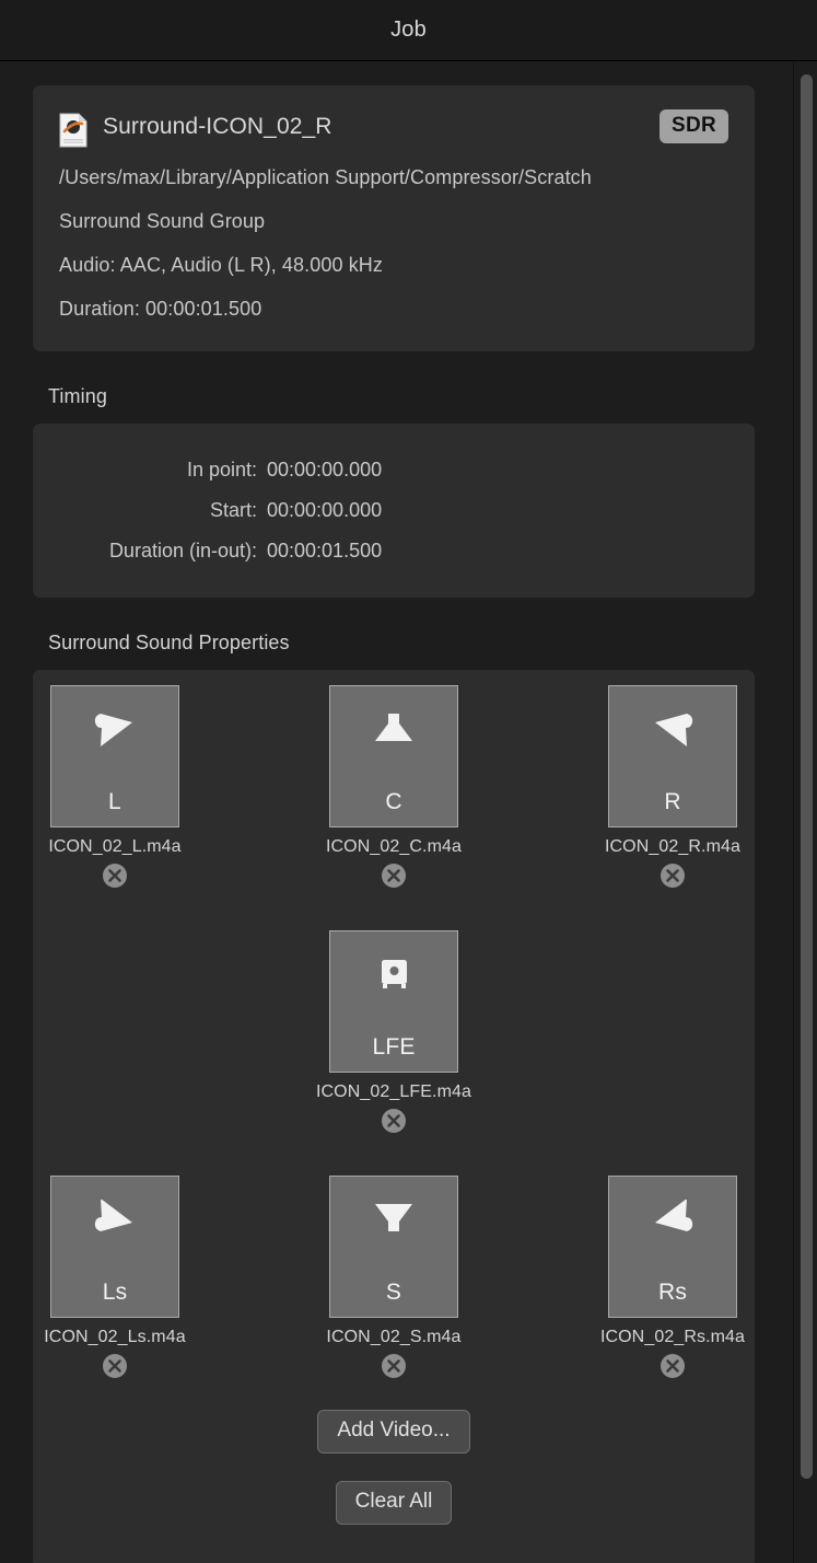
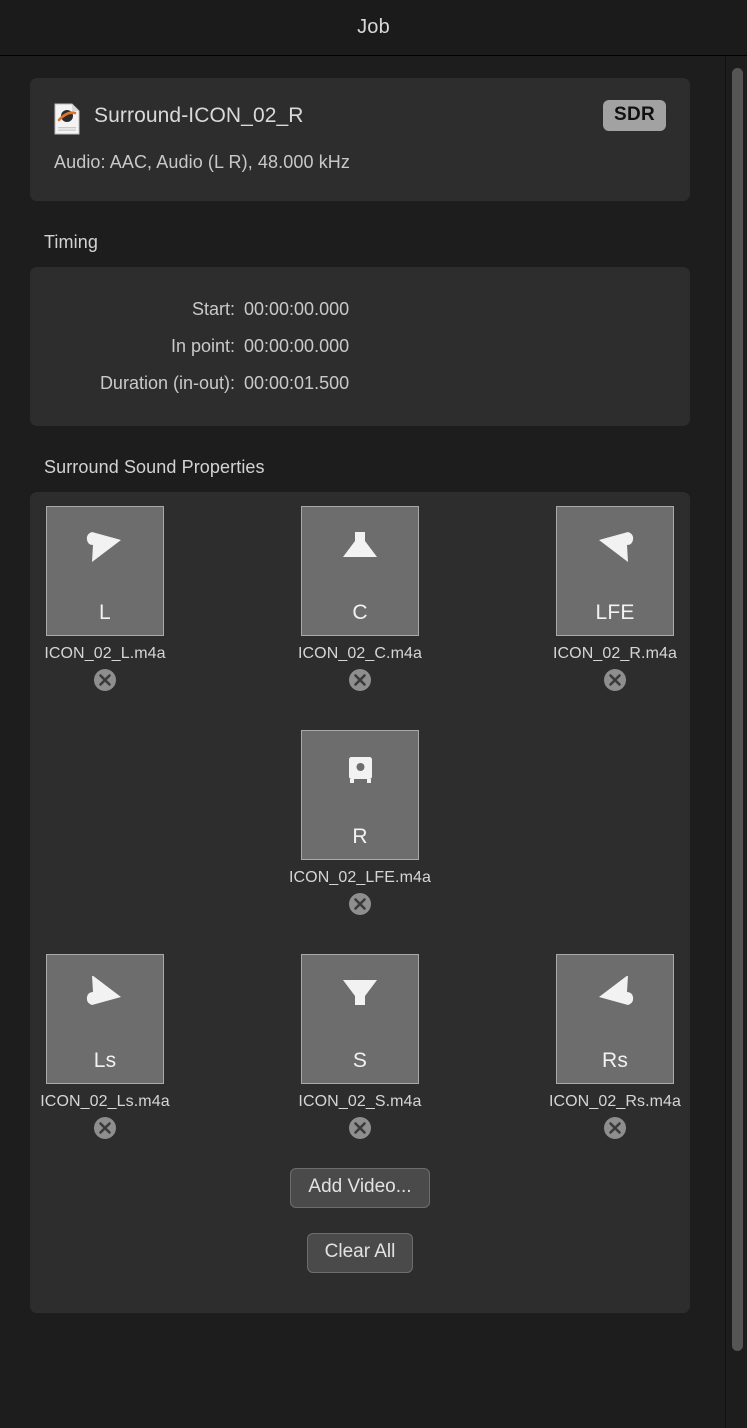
  Job
  Surround-ICON_02_R
  SDR
- /Users/max/Library/Application Support/Compressor/Scratch
- Surround Sound Group
  Audio: AAC, Audio (L R), 48.000 kHz
- Duration: 00:00:01.500
  Timing
- In point:
+ Start:
  00:00:00.000
- Start:
+ In point:
  00:00:00.000
  Duration (in-out):
  00:00:01.500
  Surround Sound Properties
  L
  ICON_02_L.m4a
  C
  ICON_02_C.m4a
- R
+ LFE
  ICON_02_R.m4a
- LFE
+ R
  ICON_02_LFE.m4a
  Ls
  ICON_02_Ls.m4a
  S
  ICON_02_S.m4a
  Rs
  ICON_02_Rs.m4a
  Add Video...
  Clear All
